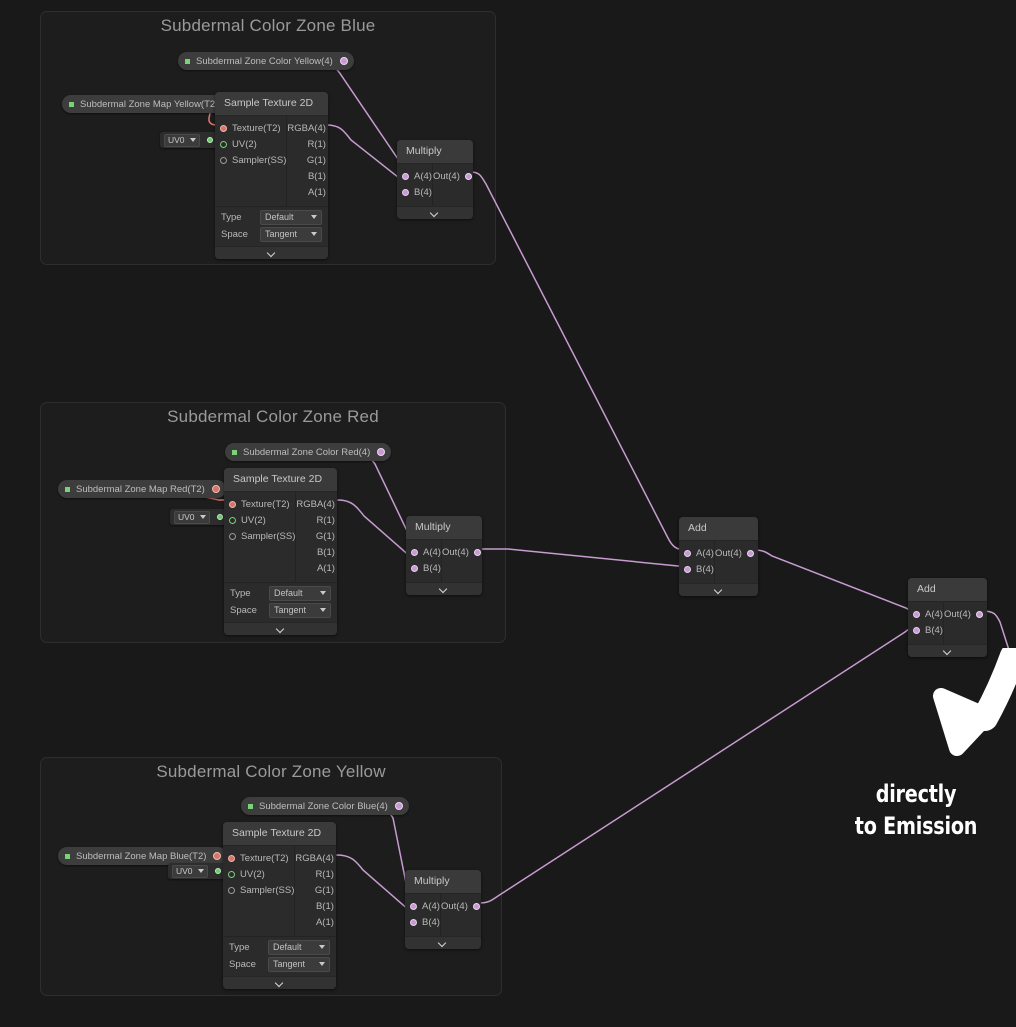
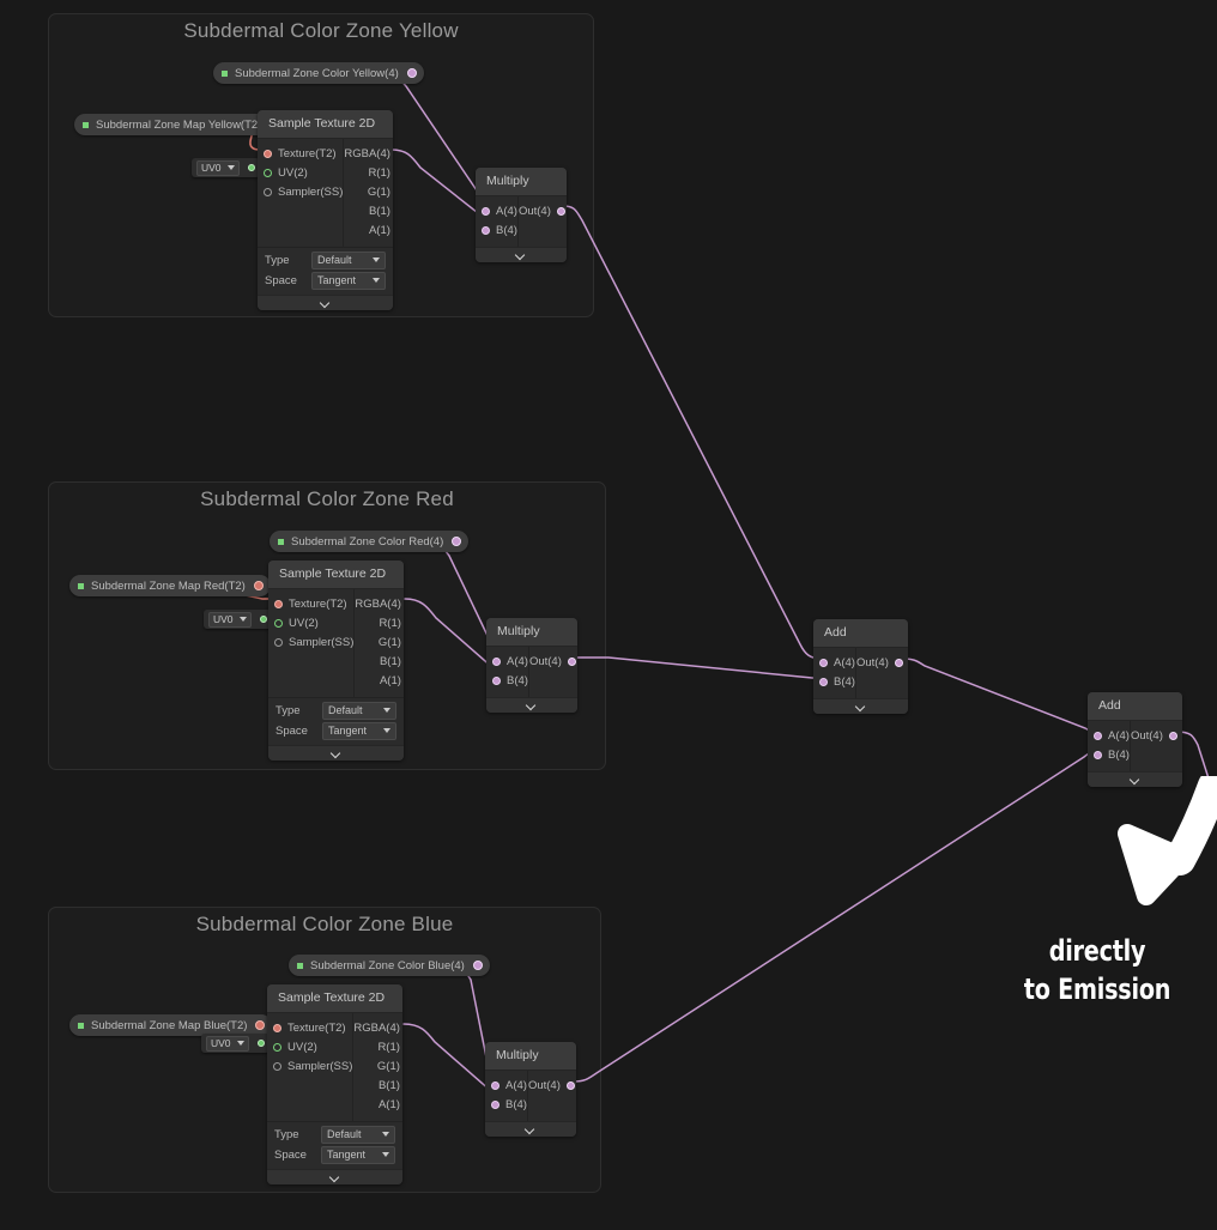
- Subdermal Color Zone Blue
+ Subdermal Color Zone Yellow
  Subdermal Color Zone Red
- Subdermal Color Zone Yellow
+ Subdermal Color Zone Blue
  directly
  to Emission
  Subdermal Zone Color Yellow(4)
  Subdermal Zone Map Yellow(T2
  UV0
  Sample Texture 2D
  Texture(T2)
  UV(2)
  Sampler(SS)
  RGBA(4)
  R(1)
  G(1)
  B(1)
  A(1)
  Type
  Default
  Space
  Tangent
  Multiply
  A(4)
  B(4)
  Out(4)
  Subdermal Zone Color Red(4)
  Subdermal Zone Map Red(T2)
  UV0
  Sample Texture 2D
  Texture(T2)
  UV(2)
  Sampler(SS)
  RGBA(4)
  R(1)
  G(1)
  B(1)
  A(1)
  Type
  Default
  Space
  Tangent
  Multiply
  A(4)
  B(4)
  Out(4)
  Subdermal Zone Color Blue(4)
  Subdermal Zone Map Blue(T2)
  UV0
  Sample Texture 2D
  Texture(T2)
  UV(2)
  Sampler(SS)
  RGBA(4)
  R(1)
  G(1)
  B(1)
  A(1)
  Type
  Default
  Space
  Tangent
  Multiply
  A(4)
  B(4)
  Out(4)
  Add
  A(4)
  B(4)
  Out(4)
  Add
  A(4)
  B(4)
  Out(4)
